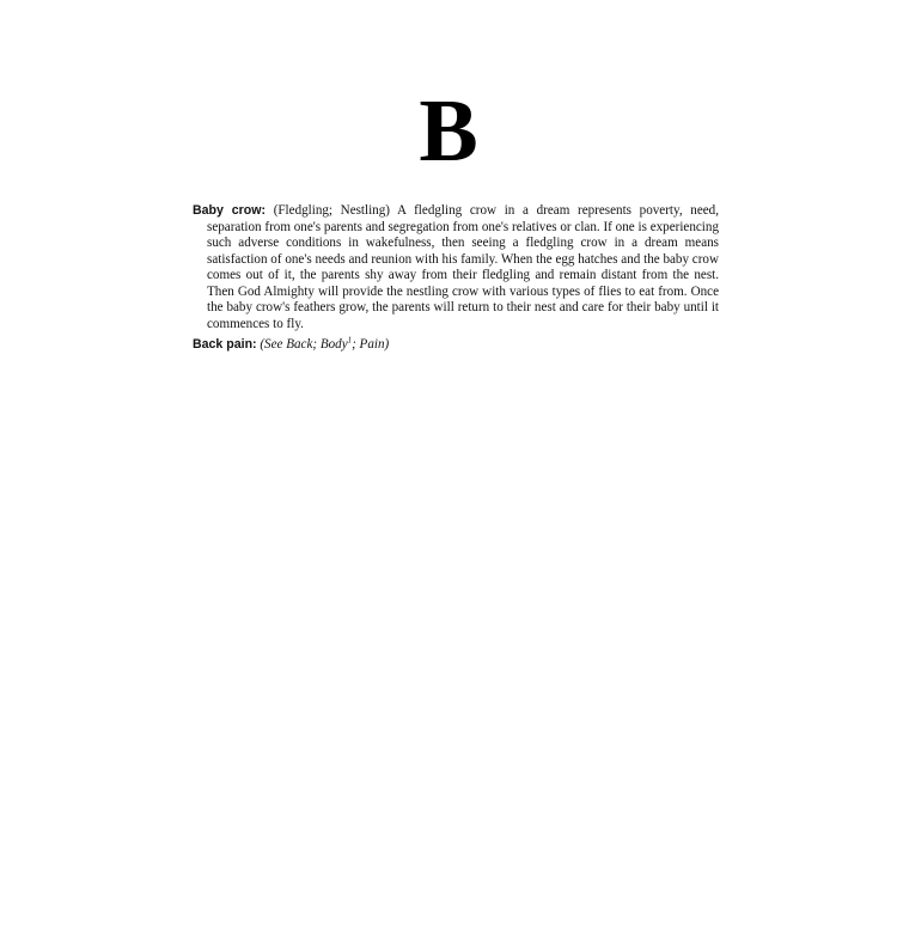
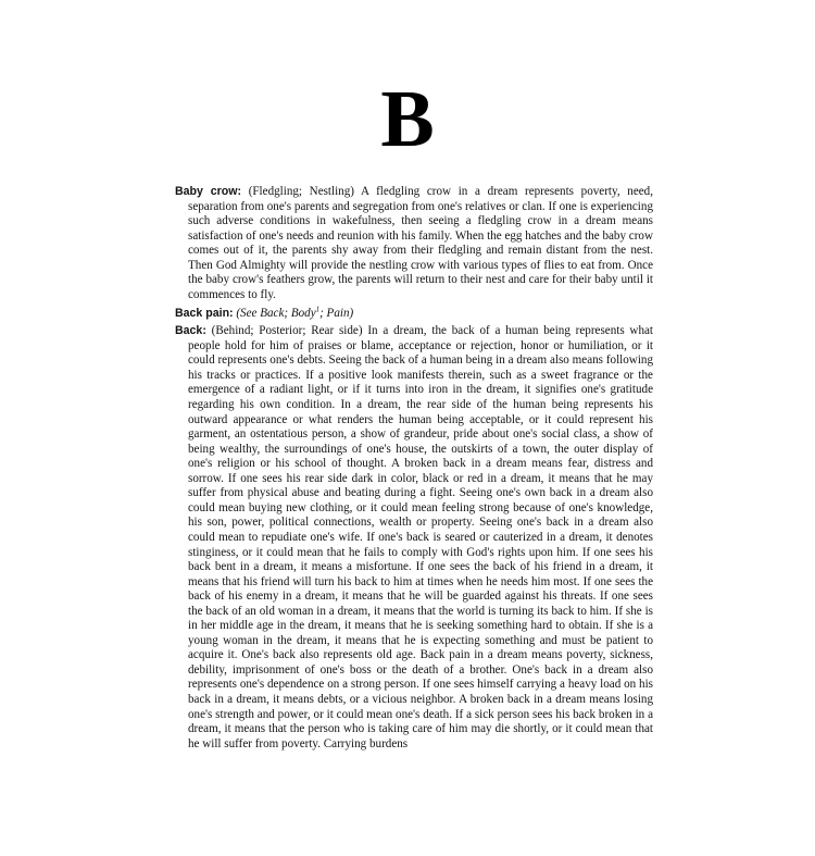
  B
  Baby crow: (Fledgling; Nestling) A fledgling crow in a dream represents poverty, need, separation from one's parents and segregation from one's relatives or clan. If one is experiencing such adverse conditions in wakefulness, then seeing a fledgling crow in a dream means satisfaction of one's needs and reunion with his family. When the egg hatches and the baby crow comes out of it, the parents shy away from their fledgling and remain distant from the nest. Then God Almighty will provide the nestling crow with various types of flies to eat from. Once the baby crow's feathers grow, the parents will return to their nest and care for their baby until it commences to fly.
  Back pain: (See Back; Body ; Pain)
+ Back: (Behind; Posterior; Rear side) In a dream, the back of a human being represents what people hold for him of praises or blame, acceptance or rejection, honor or humiliation, or it could represents one's debts. Seeing the back of a human being in a dream also means following his tracks or practices. If a positive look manifests therein, such as a sweet fragrance or the emergence of a radiant light, or if it turns into iron in the dream, it signifies one's gratitude regarding his own condition. In a dream, the rear side of the human being represents his outward appearance or what renders the human being acceptable, or it could represent his garment, an ostentatious person, a show of grandeur, pride about one's social class, a show of being wealthy, the surroundings of one's house, the outskirts of a town, the outer display of one's religion or his school of thought. A broken back in a dream means fear, distress and sorrow. If one sees his rear side dark in color, black or red in a dream, it means that he may suffer from physical abuse and beating during a fight. Seeing one's own back in a dream also could mean buying new clothing, or it could mean feeling strong because of one's knowledge, his son, power, political connections, wealth or property. Seeing one's back in a dream also could mean to repudiate one's wife. If one's back is seared or cauterized in a dream, it denotes stinginess, or it could mean that he fails to comply with God's rights upon him. If one sees his back bent in a dream, it means a misfortune. If one sees the back of his friend in a dream, it means that his friend will turn his back to him at times when he needs him most. If one sees the back of his enemy in a dream, it means that he will be guarded against his threats. If one sees the back of an old woman in a dream, it means that the world is turning its back to him. If she is in her middle age in the dream, it means that he is seeking something hard to obtain. If she is a young woman in the dream, it means that he is expecting something and must be patient to acquire it. One's back also represents old age. Back pain in a dream means poverty, sickness, debility, imprisonment of one's boss or the death of a brother. One's back in a dream also represents one's dependence on a strong person. If one sees himself carrying a heavy load on his back in a dream, it means debts, or a vicious neighbor. A broken back in a dream means losing one's strength and power, or it could mean one's death. If a sick person sees his back broken in a dream, it means that the person who is taking care of him may die shortly, or it could mean that he will suffer from poverty. Carrying burdens
